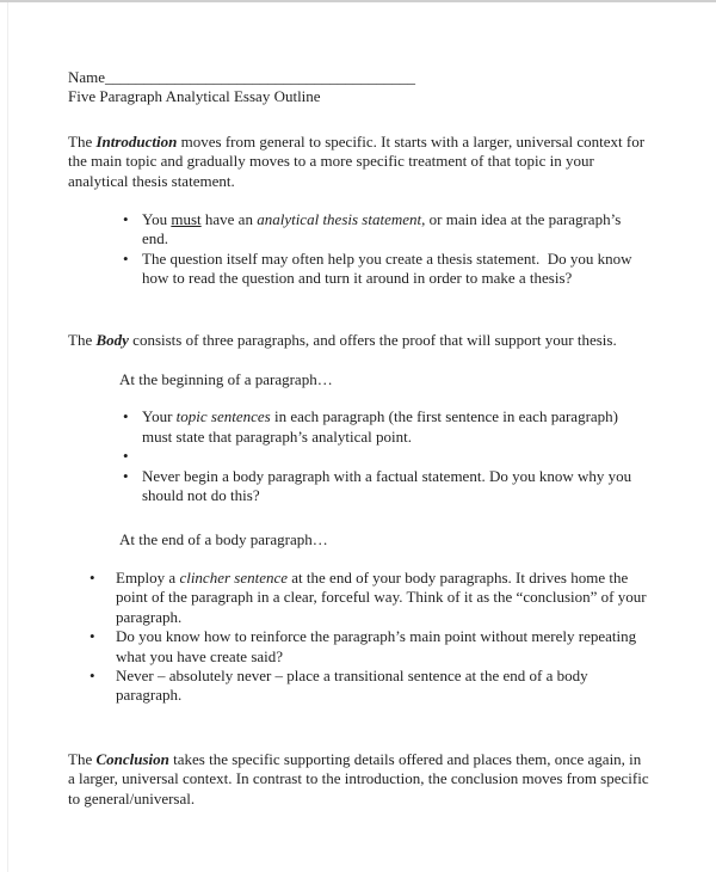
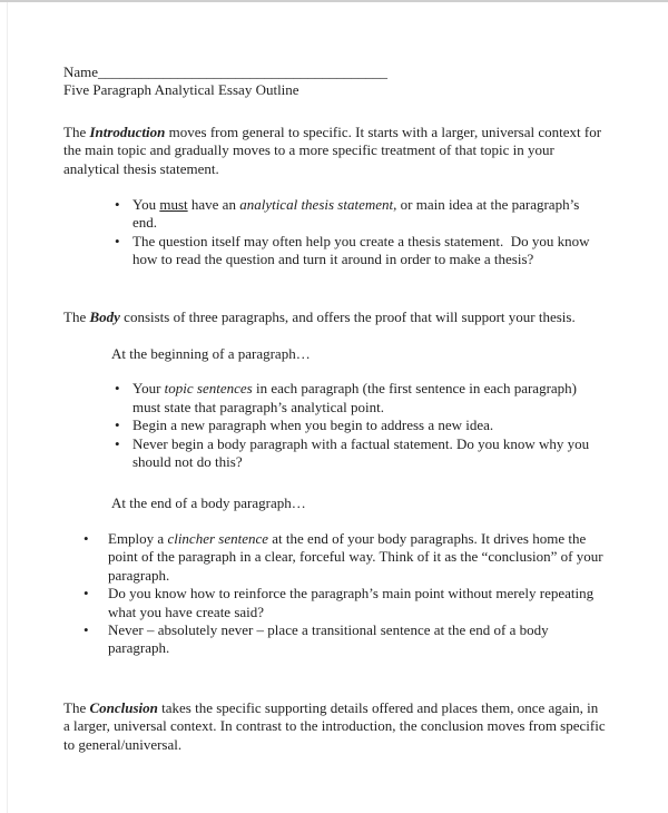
  Name________________________________________
  Five Paragraph Analytical Essay Outline
  The Introduction moves from general to specific. It starts with a larger, universal context for the main topic and gradually moves to a more specific treatment of that topic in your analytical thesis statement.
  •
  You must have an analytical thesis statement, or main idea at the paragraph’s end.
  •
  The question itself may often help you create a thesis statement. Do you know how to read the question and turn it around in order to make a thesis?
  The Body consists of three paragraphs, and offers the proof that will support your thesis.
  At the beginning of a paragraph…
  •
  Your topic sentences in each paragraph (the first sentence in each paragraph) must state that paragraph’s analytical point.
  •
+ Begin a new paragraph when you begin to address a new idea.
  •
  Never begin a body paragraph with a factual statement. Do you know why you should not do this?
  At the end of a body paragraph…
  •
  Employ a clincher sentence at the end of your body paragraphs. It drives home the point of the paragraph in a clear, forceful way. Think of it as the “conclusion” of your paragraph.
  •
  Do you know how to reinforce the paragraph’s main point without merely repeating what you have create said?
  •
  Never – absolutely never – place a transitional sentence at the end of a body paragraph.
  The Conclusion takes the specific supporting details offered and places them, once again, in a larger, universal context. In contrast to the introduction, the conclusion moves from specific to general/universal.
